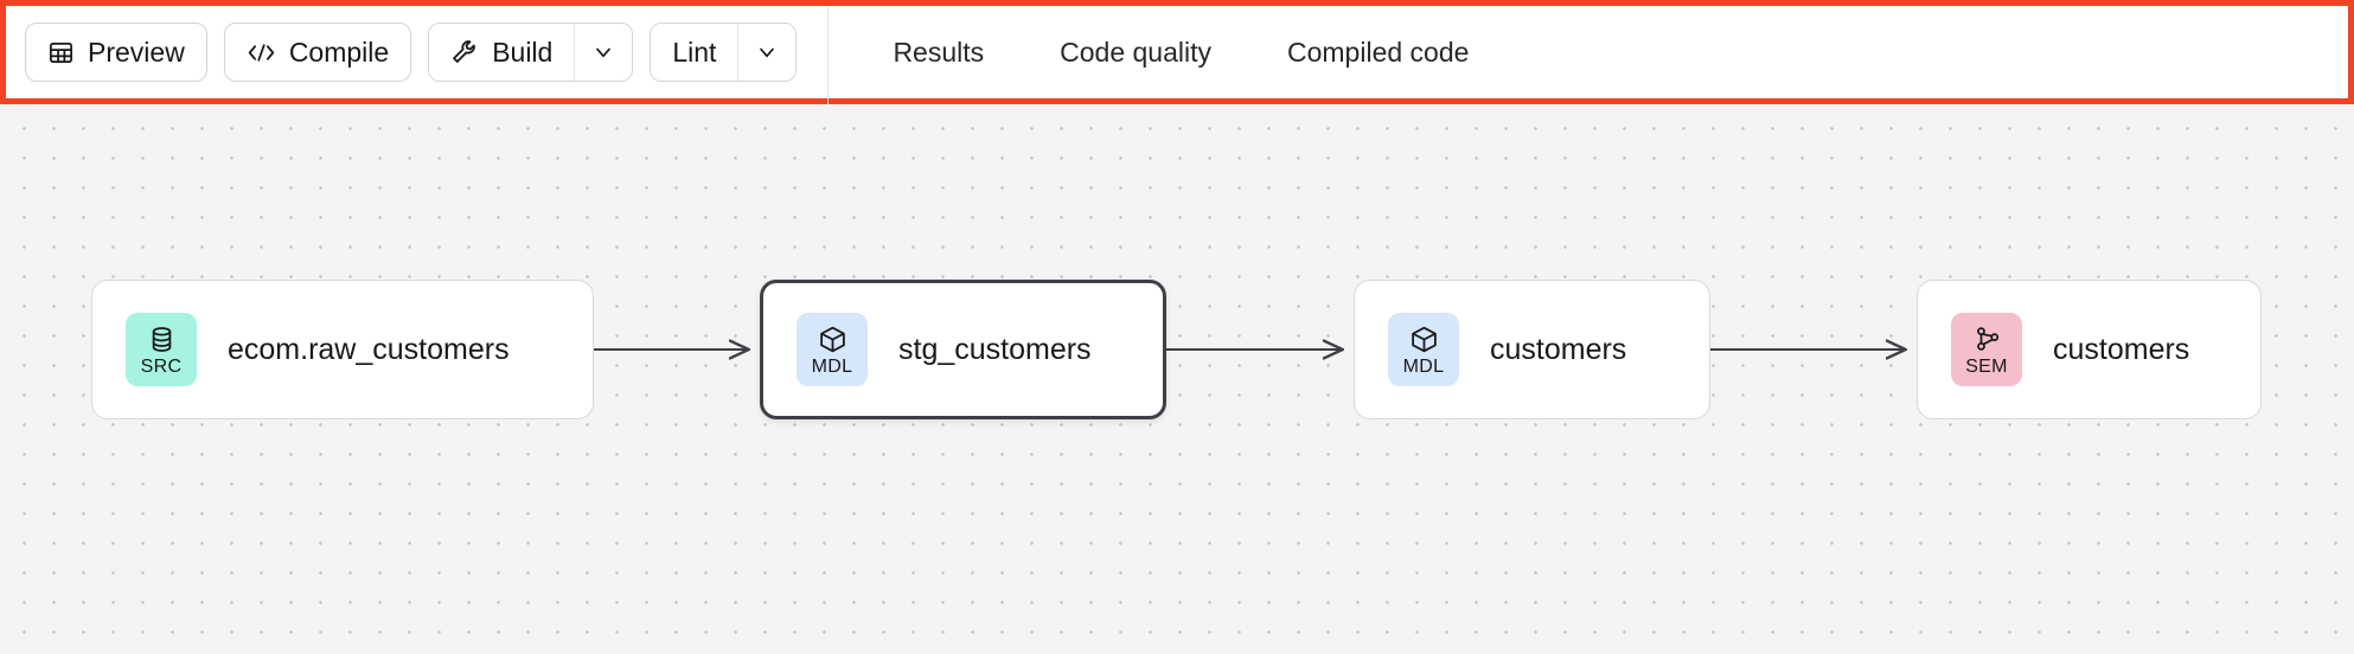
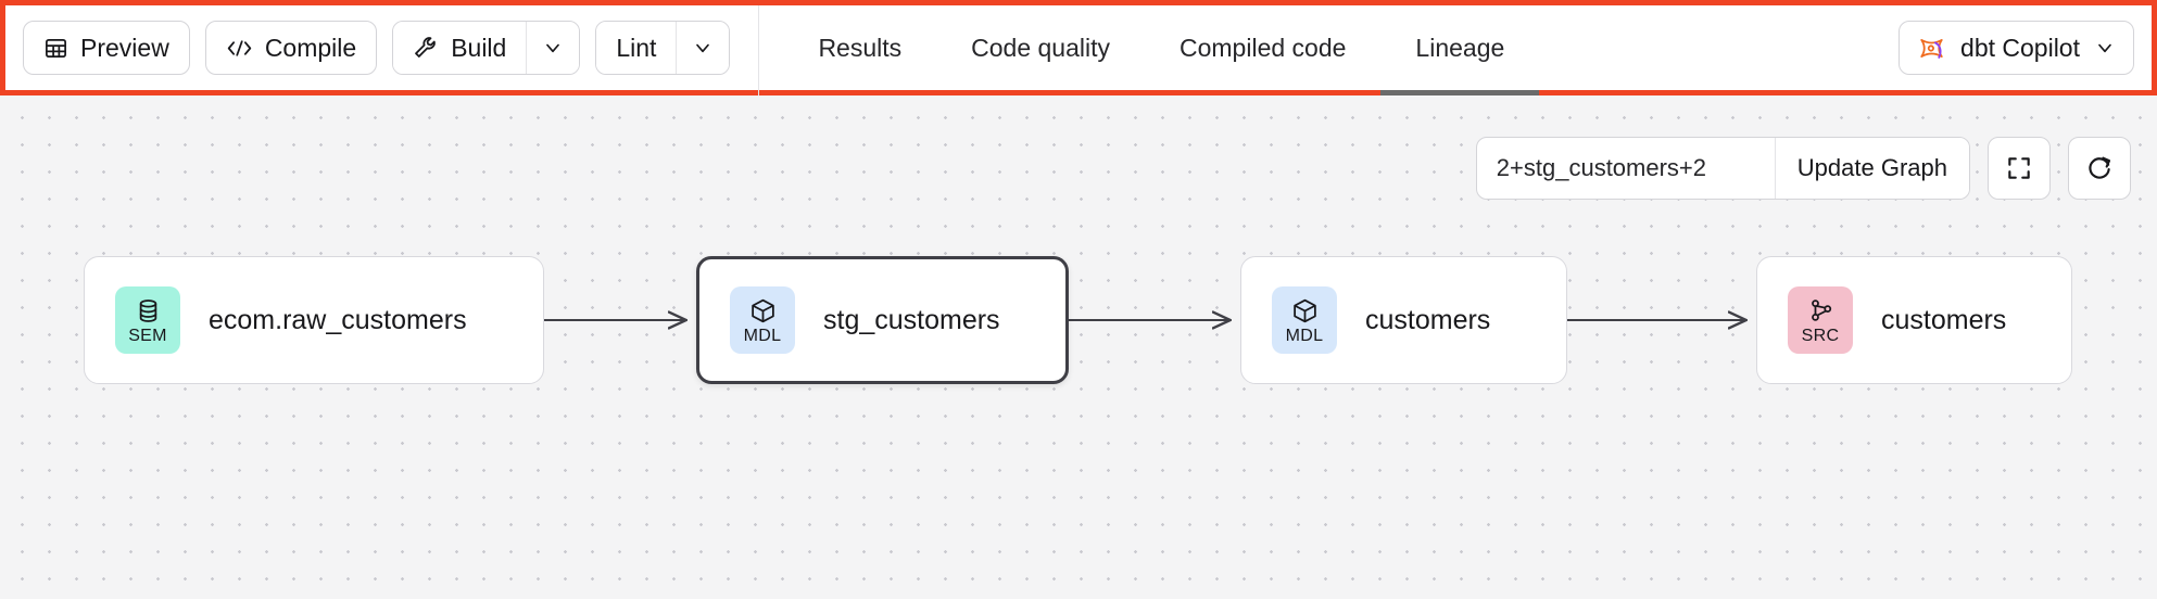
  Preview
  Compile
  Build
  Lint
  Results
  Code quality
  Compiled code
+ Lineage
+ dbt Copilot
+ 2+stg_customers+2
+ Update Graph
- SRC
+ SEM
  ecom.raw_customers
  MDL
  stg_customers
  MDL
  customers
- SEM
+ SRC
  customers
